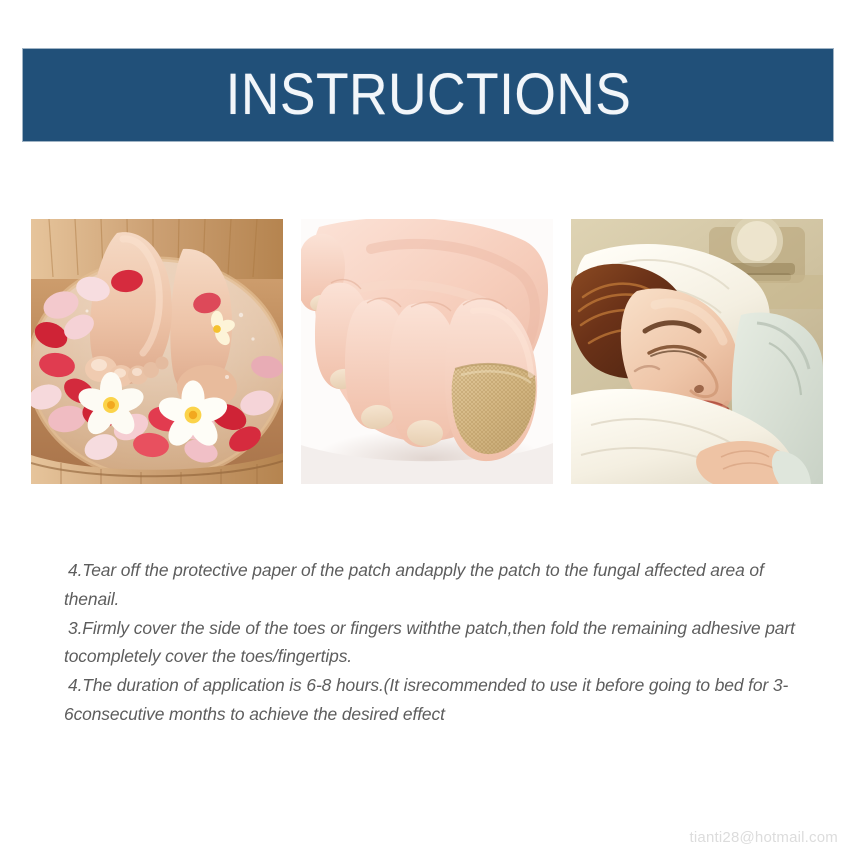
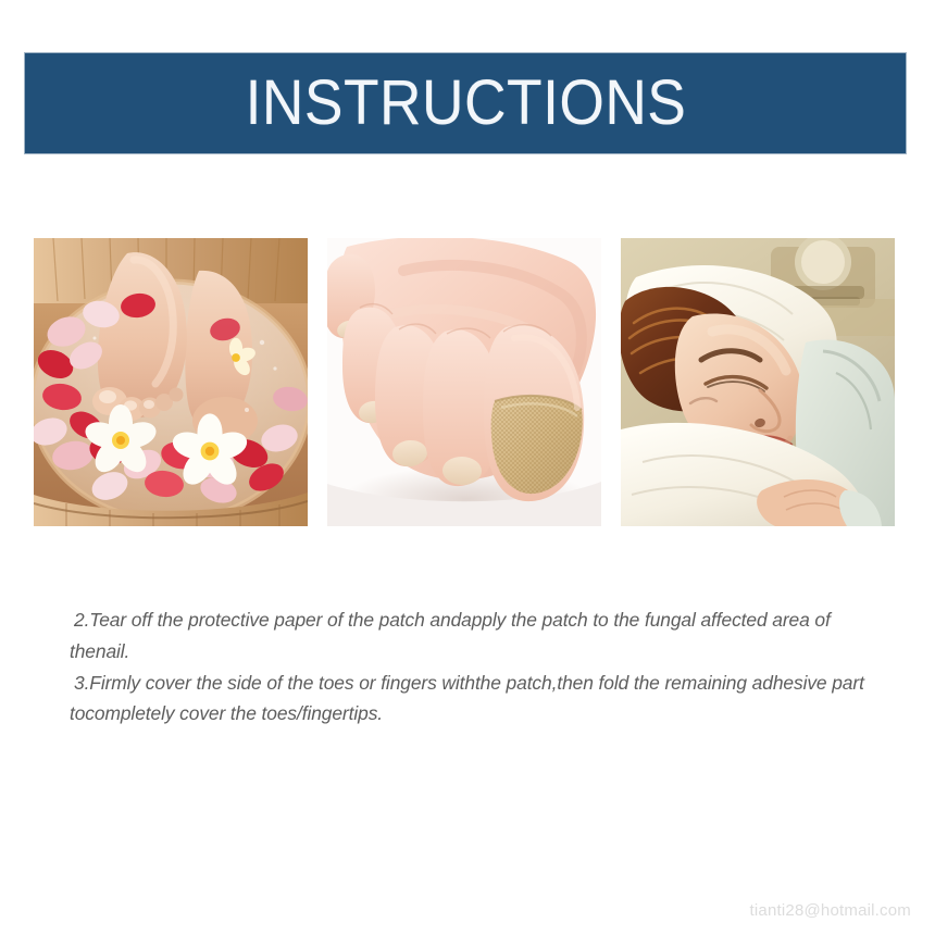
  INSTRUCTIONS
- 4.Tear off the protective paper of the patch andapply the patch to the fungal affected area of thenail.
+ 2.Tear off the protective paper of the patch andapply the patch to the fungal affected area of thenail.
  3.Firmly cover the side of the toes or fingers withthe patch,then fold the remaining adhesive part tocompletely cover the toes/fingertips.
- 4.The duration of application is 6-8 hours.(It isrecommended to use it before going to bed for 3-6consecutive months to achieve the desired effect
  tianti28@hotmail.com
